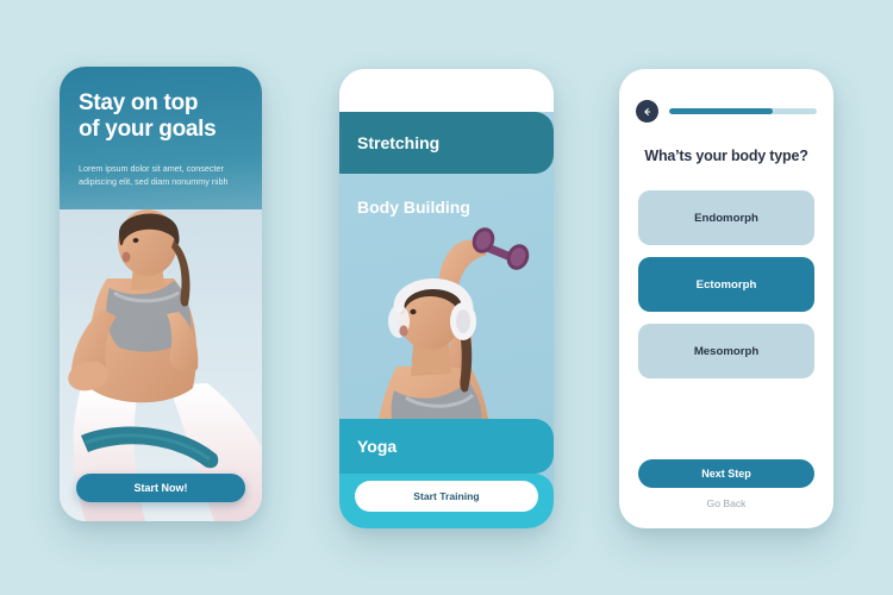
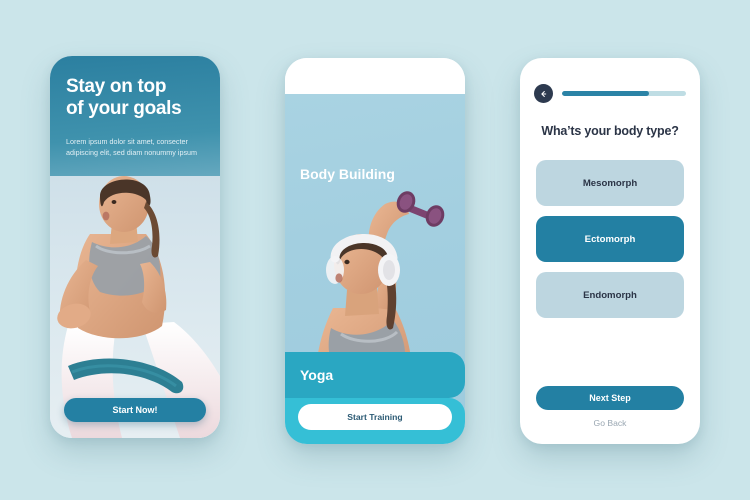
  Stay on top
  of your goals
- Lorem ipsum dolor sit amet, consecter adipiscing elit, sed diam nonummy nibh
+ Lorem ipsum dolor sit amet, consecter adipiscing elit, sed diam nonummy ipsum
  Start Now!
- Stretching
  Body Building
  Yoga
  Start Training
  Wha’ts your body type?
- Endomorph
+ Mesomorph
  Ectomorph
- Mesomorph
+ Endomorph
  Next Step
  Go Back
